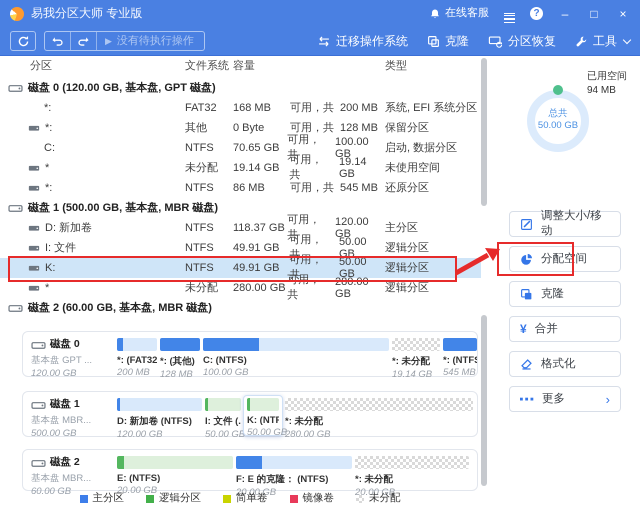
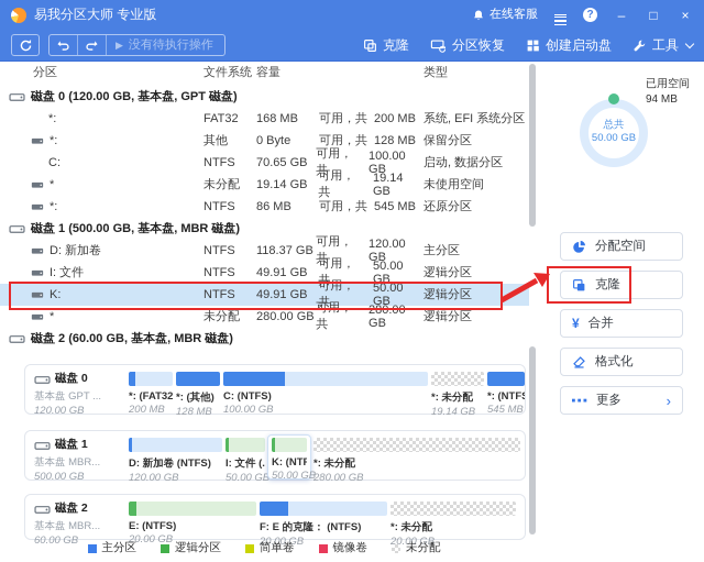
  易我分区大师 专业版
  在线客服
  ?
  –
  □
  ×
  ▶
  没有待执行操作
- 迁移操作系统
  克隆
  分区恢复
+ 创建启动盘
  工具
  分区
  文件系统
  容量
  类型
  磁盘 0 (120.00 GB, 基本盘, GPT 磁盘)
  *:
  FAT32
  168 MB
  可用，共
  200 MB
  系统, EFI 系统分区
  *:
  其他
  0 Byte
  可用，共
  128 MB
  保留分区
  C:
  NTFS
  70.65 GB
  可用，共
  100.00 GB
  启动, 数据分区
  *
  未分配
  19.14 GB
  可用，共
  19.14 GB
  未使用空间
  *:
  NTFS
  86 MB
  可用，共
  545 MB
  还原分区
  磁盘 1 (500.00 GB, 基本盘, MBR 磁盘)
  D: 新加卷
  NTFS
  118.37 GB
  可用，共
  120.00 GB
  主分区
  I: 文件
  NTFS
  49.91 GB
  可用，共
  50.00 GB
  逻辑分区
  K:
  NTFS
  49.91 GB
  可用，共
  50.00 GB
  逻辑分区
  *
  未分配
  280.00 GB
  可用，共
  280.00 GB
  逻辑分区
  磁盘 2 (60.00 GB, 基本盘, MBR 磁盘)
  磁盘 0
  基本盘 GPT ...
  120.00 GB
  *: (FAT32
  200 MB
  *: (其他)
  128 MB
  C: (NTFS)
  100.00 GB
  *: 未分配
  19.14 GB
  *: (NTF
  545 MB
  磁盘 1
  基本盘 MBR...
  500.00 GB
  D: 新加卷 (NTFS)
  120.00 GB
  I: 文件 (.
  50.00 GB
  K: (NTF
  50.00 GB
  *: 未分配
  280.00 GB
  磁盘 2
  基本盘 MBR...
  60.00 GB
  E: (NTFS)
  20.00 GB
  F: E 的克隆： (NTFS)
  20.00 GB
  *: 未分配
  20.00 GB
  主分区
  逻辑分区
  简单卷
  镜像卷
  未分配
  总共
  50.00 GB
  已用空间
  94 MB
- 调整大小/移动
  分配空间
  克隆
  ¥
  合并
  格式化
  更多
  ›
